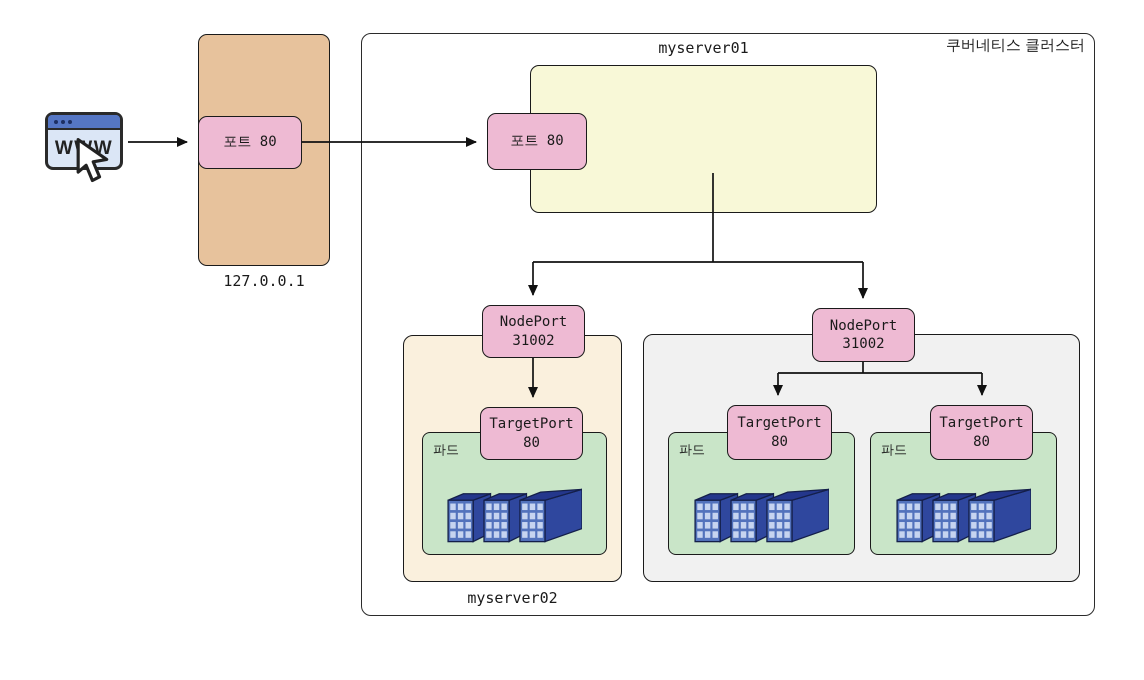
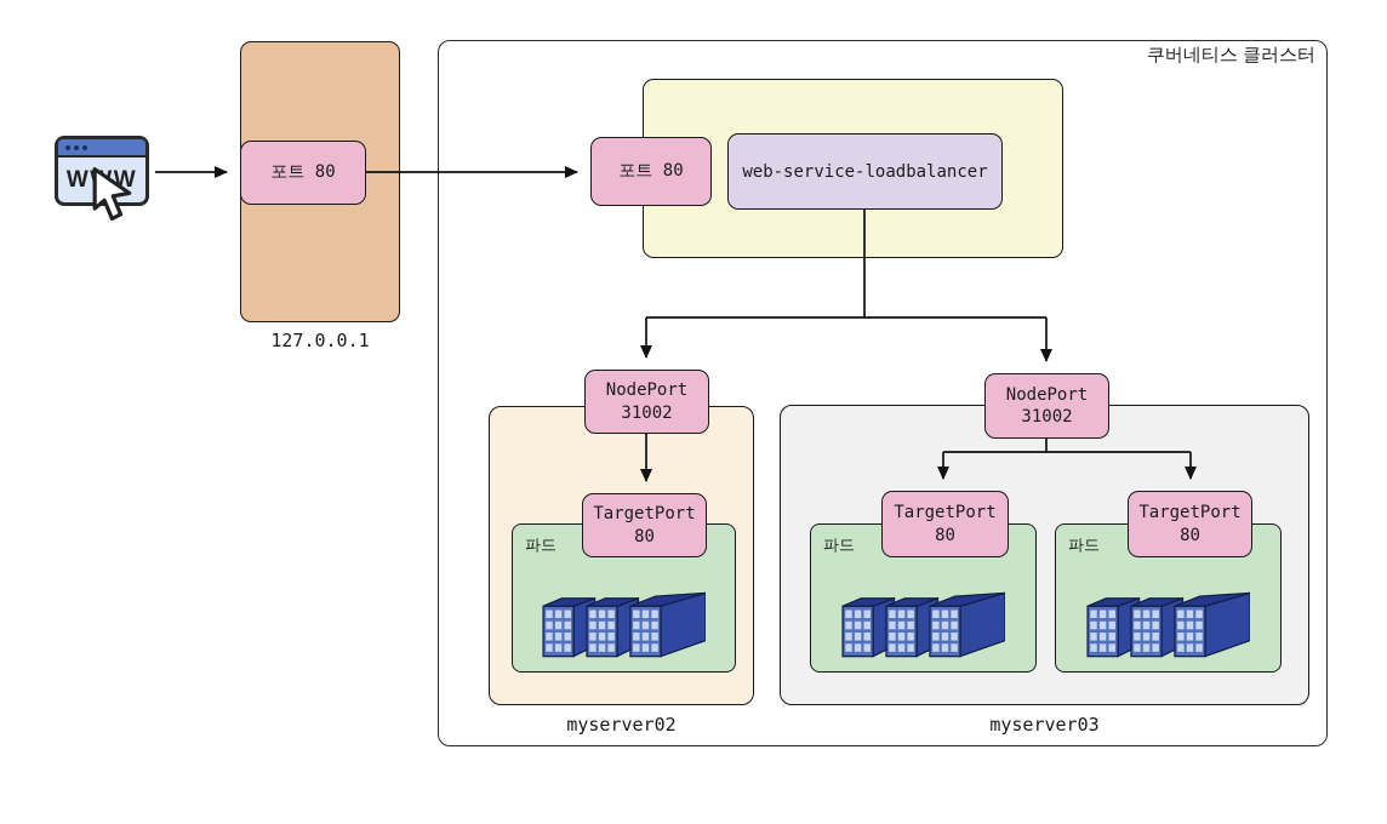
  쿠버네티스 클러스터
  127.0.0.1
  포트 80
- myserver01
  포트 80
+ web-service-loadbalancer
  myserver02
  NodePort
  31002
  파드
  TargetPort
  80
+ myserver03
  NodePort
  31002
  파드
  TargetPort
  80
  파드
  TargetPort
  80
